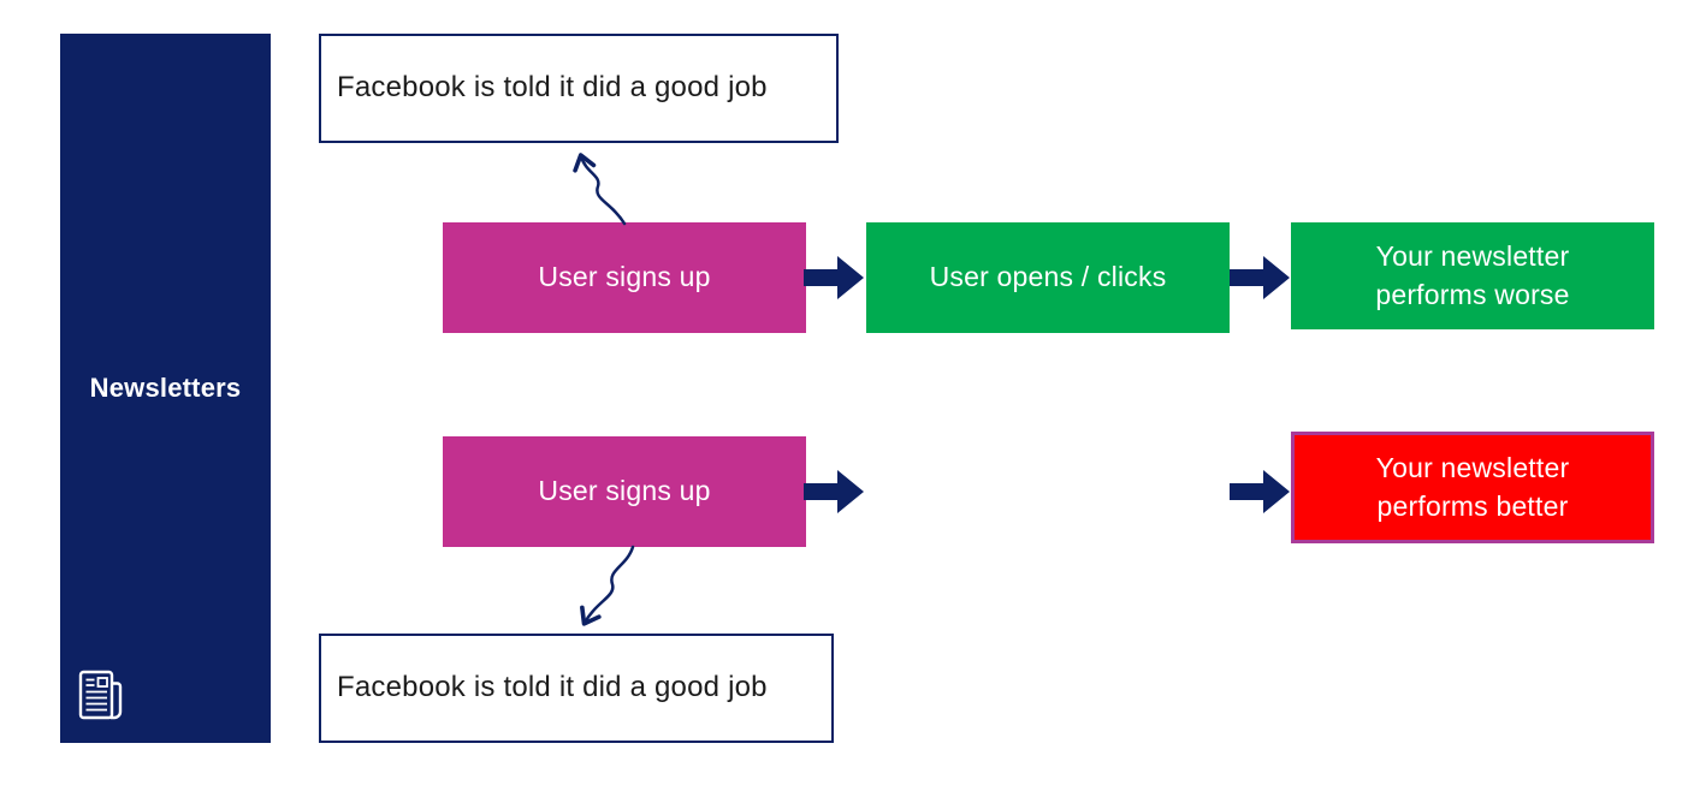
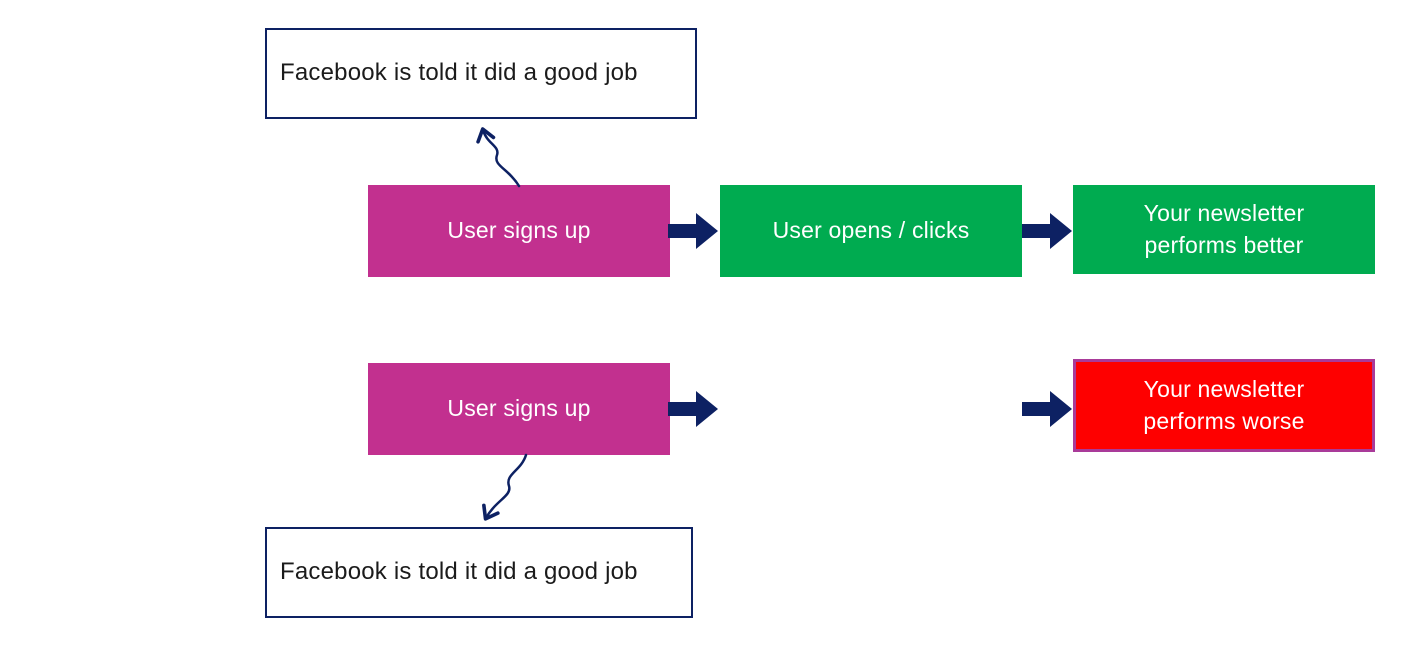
- Newsletters
  Facebook is told it did a good job
  Facebook is told it did a good job
  User signs up
  User opens / clicks
- Your newsletter performs worse
+ Your newsletter performs better
  User signs up
- Your newsletter performs better
+ Your newsletter performs worse
